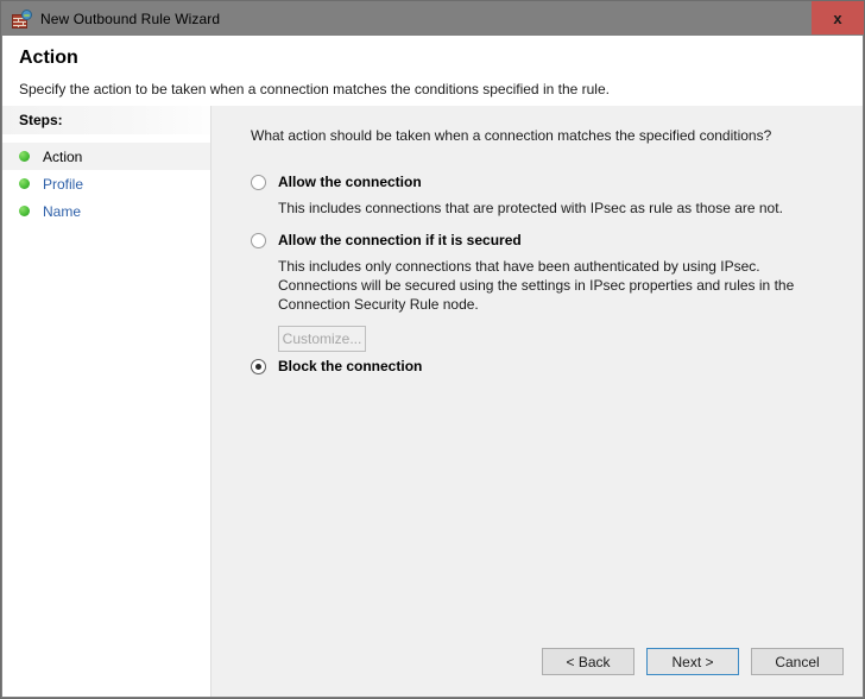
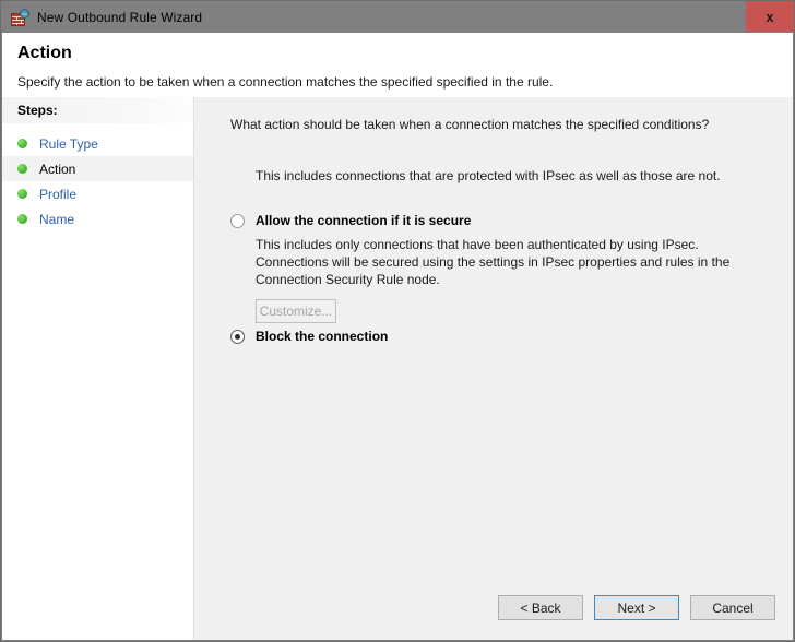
  New Outbound Rule Wizard
  x
  Action
- Specify the action to be taken when a connection matches the conditions specified in the rule.
+ Specify the action to be taken when a connection matches the specified specified in the rule.
  Steps:
+ Rule Type
  Action
  Profile
  Name
  What action should be taken when a connection matches the specified conditions?
- Allow the connection
- This includes connections that are protected with IPsec as rule as those are not.
+ This includes connections that are protected with IPsec as well as those are not.
- Allow the connection if it is secured
+ Allow the connection if it is secure
  This includes only connections that have been authenticated by using IPsec. Connections will be secured using the settings in IPsec properties and rules in the Connection Security Rule node.
  Customize...
  Block the connection
  < Back
  Next >
  Cancel
